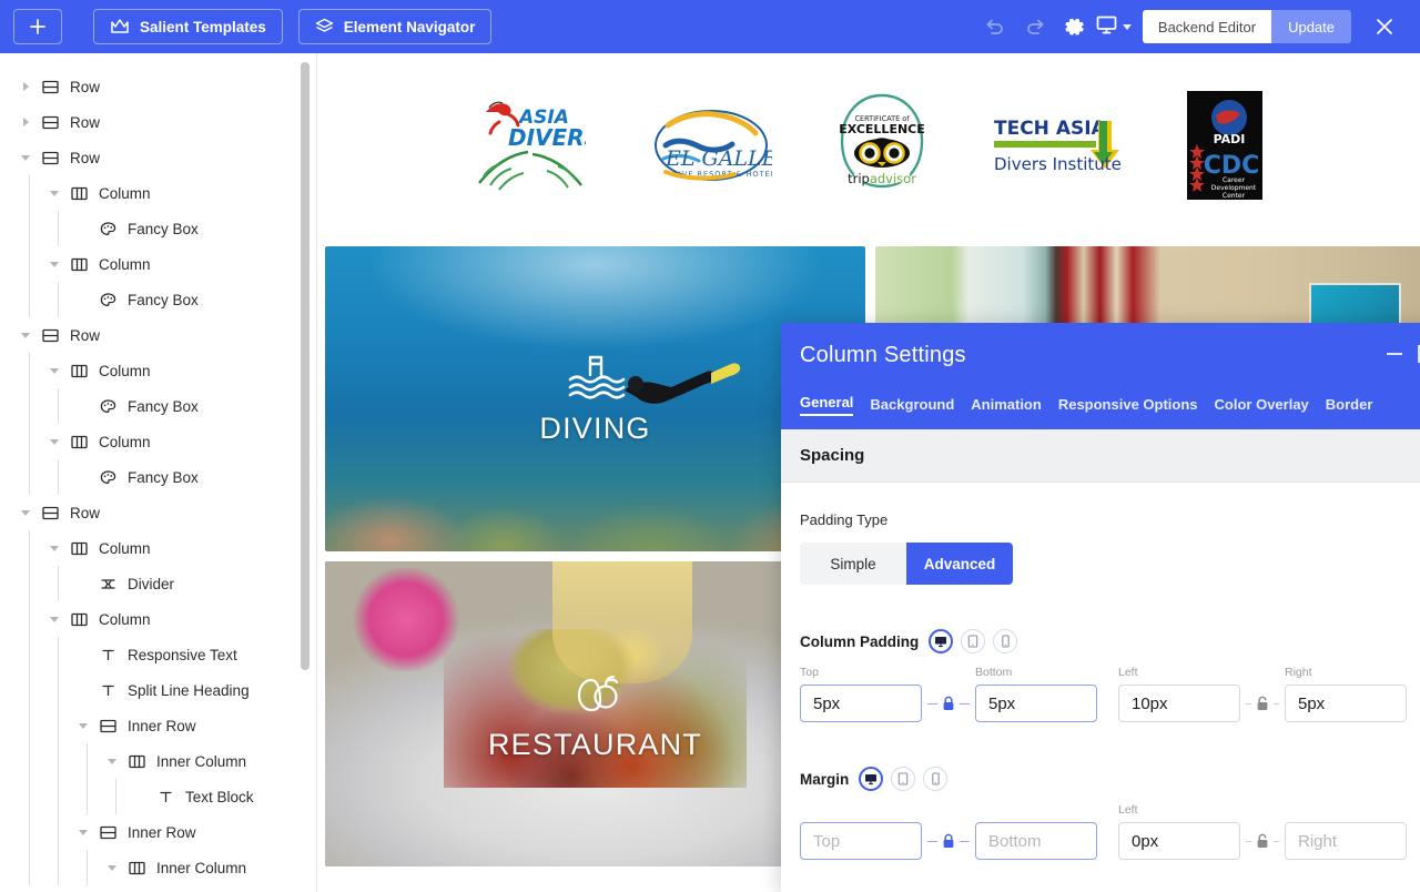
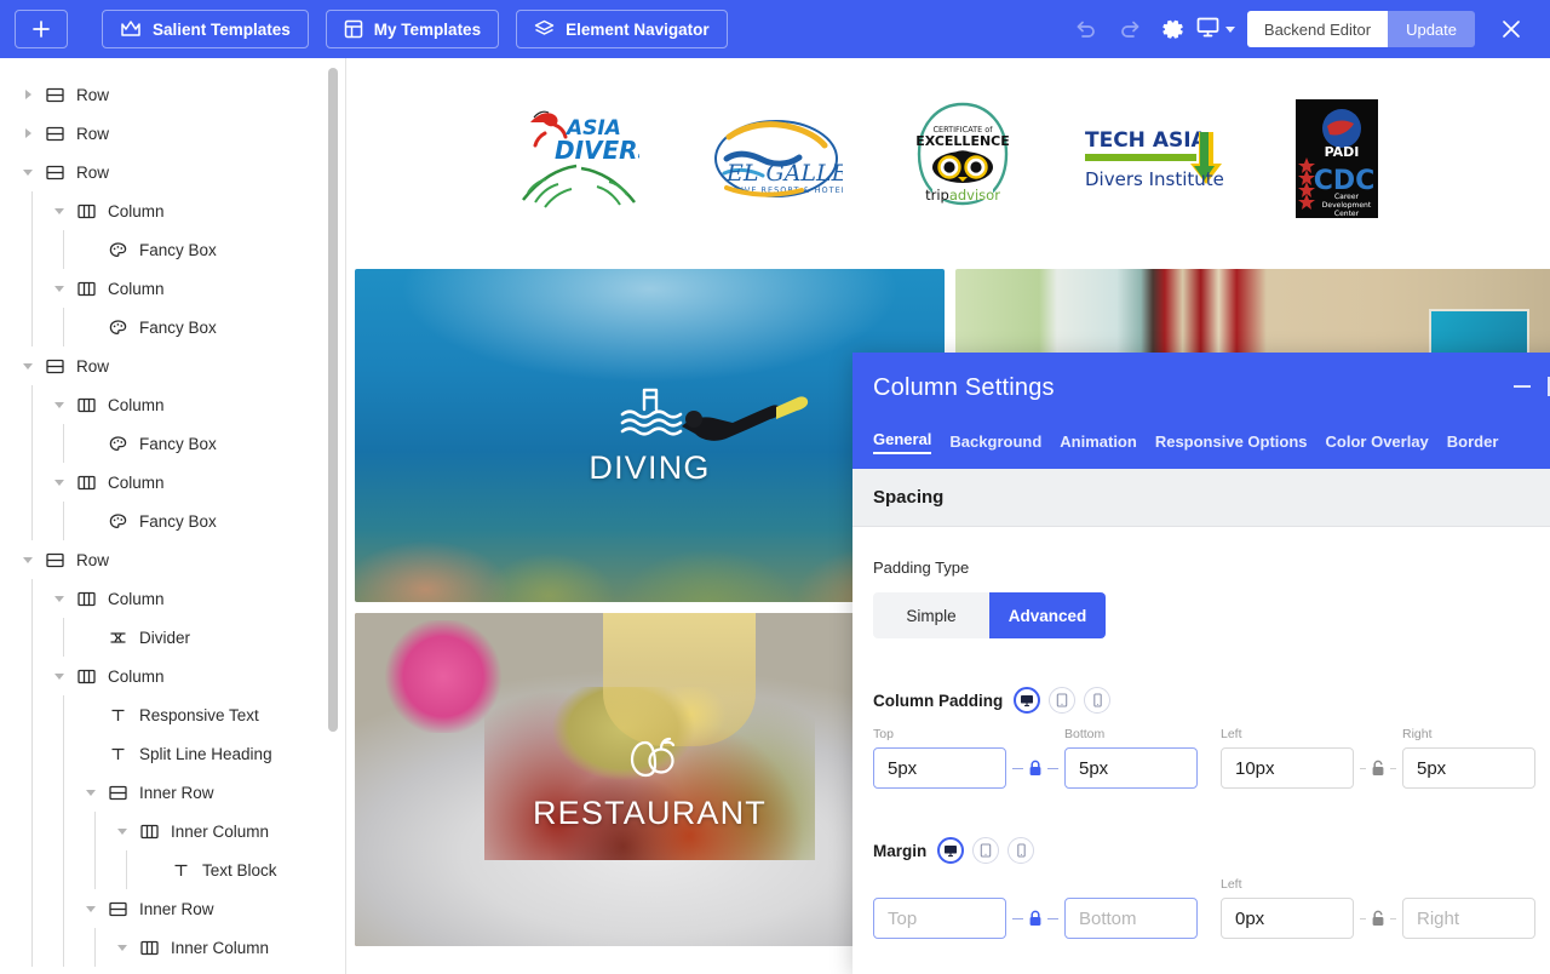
  Salient Templates
+ My Templates
  Element Navigator
  Backend Editor
  Update
  Row
  Row
  Row
  Column
  Fancy Box
  Column
  Fancy Box
  Row
  Column
  Fancy Box
  Column
  Fancy Box
  Row
  Column
  Divider
  Column
  Responsive Text
  Split Line Heading
  Inner Row
  Inner Column
  Text Block
  Inner Row
  Inner Column
  ASIA
  DIVER
  EL GALLE
  CERTIFICATE of
  EXCELLENCE
  tripadvisor
  TECH ASI
  Divers Institute
  PADI
  CDC
  DIVING
  RESTAURANT
  Column Settings
  General
  Background
  Animation
  Responsive Options
  Color Overlay
  Border
  Spacing
  Padding Type
  Simple
  Advanced
  Column Padding
  Top
  5px
  Bottom
  5px
  Left
  10px
  Right
  5px
  Margin
  Top
  Bottom
  Left
  0px
  Right
